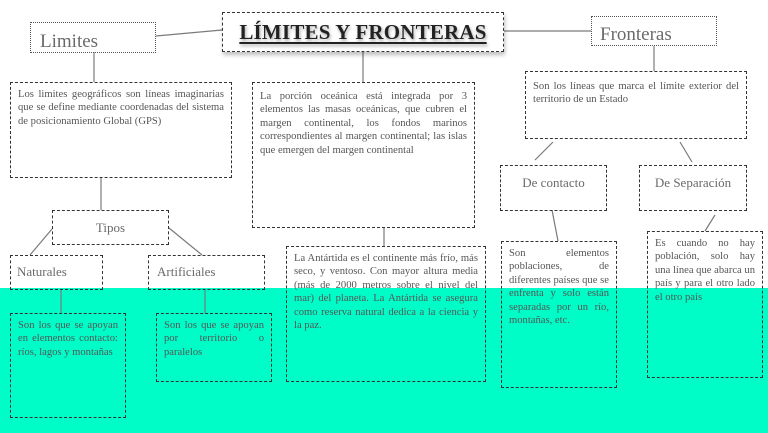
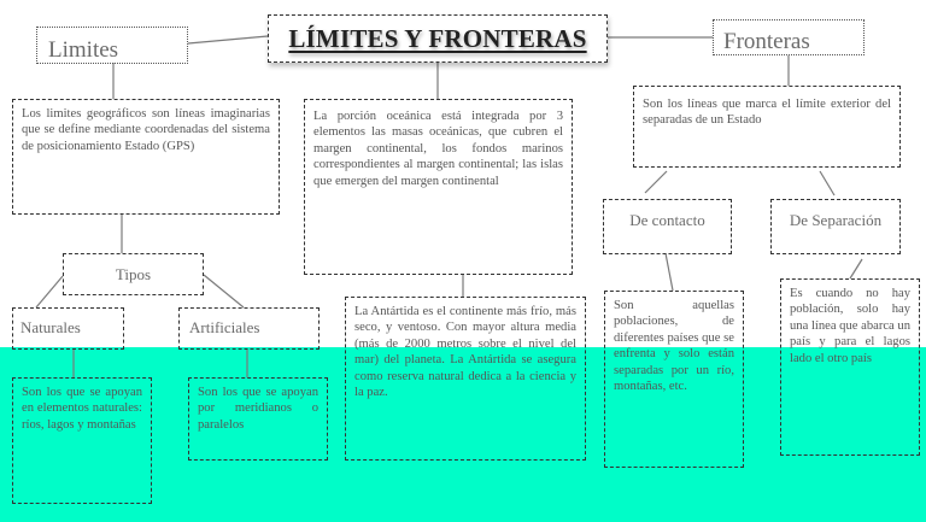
  LÍMITES Y FRONTERAS
  Limites
- Los limites geográficos son líneas imaginarias que se define mediante coordenadas del sistema de posicionamiento Global (GPS)
+ Los limites geográficos son líneas imaginarias que se define mediante coordenadas del sistema de posicionamiento Estado (GPS)
  Tipos
  Naturales
  Artificiales
- Son los que se apoyan en elementos contacto: ríos, lagos y montañas
+ Son los que se apoyan en elementos naturales: ríos, lagos y montañas
- Son los que se apoyan por territorio o paralelos
+ Son los que se apoyan por meridianos o paralelos
  La porción oceánica está integrada por 3 elementos las masas oceánicas, que cubren el margen continental, los fondos marinos correspondientes al margen continental; las islas que emergen del margen continental
  La Antártida es el continente más frío, más seco, y ventoso. Con mayor altura media (más de 2000 metros sobre el nivel del mar) del planeta. La Antártida se asegura como reserva natural dedica a la ciencia y la paz.
  Fronteras
- Son los líneas que marca el límite exterior del territorio de un Estado
+ Son los líneas que marca el límite exterior del separadas de un Estado
  De contacto
  De Separación
- Son elementos poblaciones, de diferentes países que se enfrenta y solo están separadas por un río, montañas, etc.
+ Son aquellas poblaciones, de diferentes países que se enfrenta y solo están separadas por un río, montañas, etc.
- Es cuando no hay población, solo hay una línea que abarca un país y para el otro lado el otro país
+ Es cuando no hay población, solo hay una línea que abarca un país y para el lagos lado el otro país
